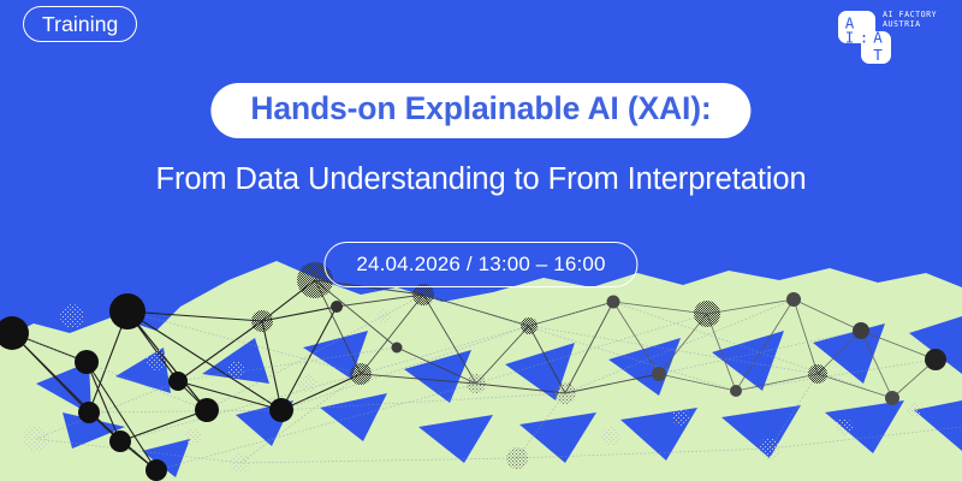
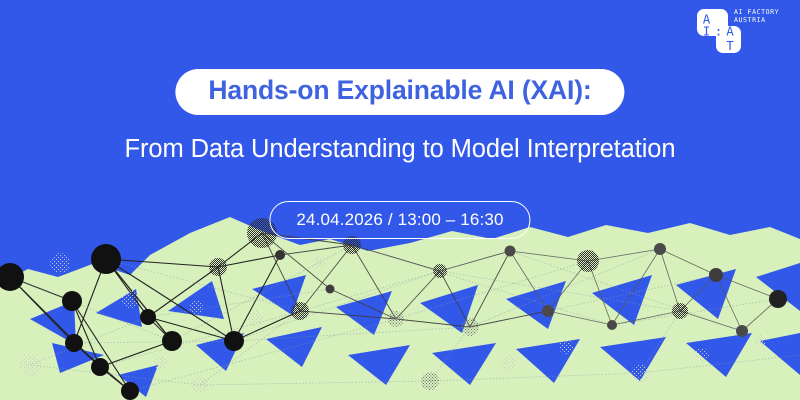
- Training
  A
  I
  :
  A
  T
  AI FACTORY
  AUSTRIA
  Hands-on Explainable AI (XAI):
- From Data Understanding to From Interpretation
+ From Data Understanding to Model Interpretation
- 24.04.2026 / 13:00 – 16:00
+ 24.04.2026 / 13:00 – 16:30
